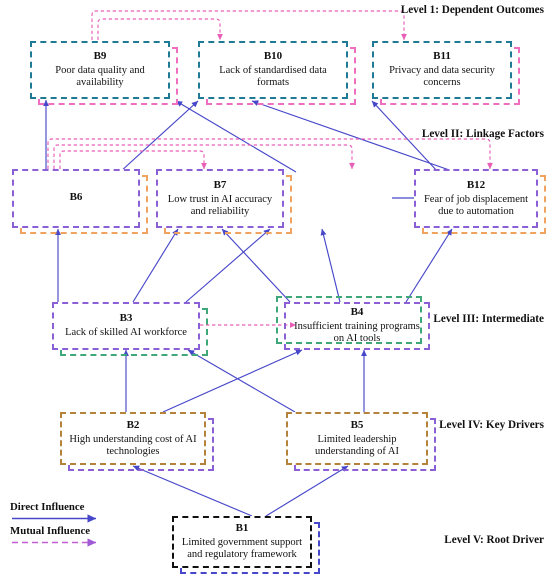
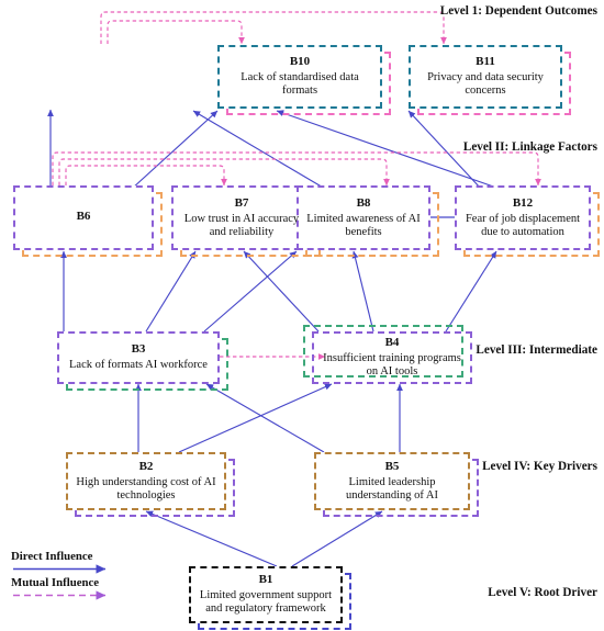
- B9
- Poor data quality and availability
  B10
  Lack of standardised data formats
  B11
  Privacy and data security concerns
  B6
  B7
  Low trust in AI accuracy and reliability
+ B8
+ Limited awareness of AI benefits
  B12
  Fear of job displacement due to automation
  B3
- Lack of skilled AI workforce
+ Lack of formats AI workforce
  B4
  Insufficient training programs on AI tools
  B2
  High understanding cost of AI technologies
  B5
  Limited leadership understanding of AI
  B1
  Limited government support and regulatory framework
  Level 1: Dependent Outcomes
  Level II: Linkage Factors
  Level III: Intermediate
  Level IV: Key Drivers
  Level V: Root Driver
  Direct Influence
  Mutual Influence
